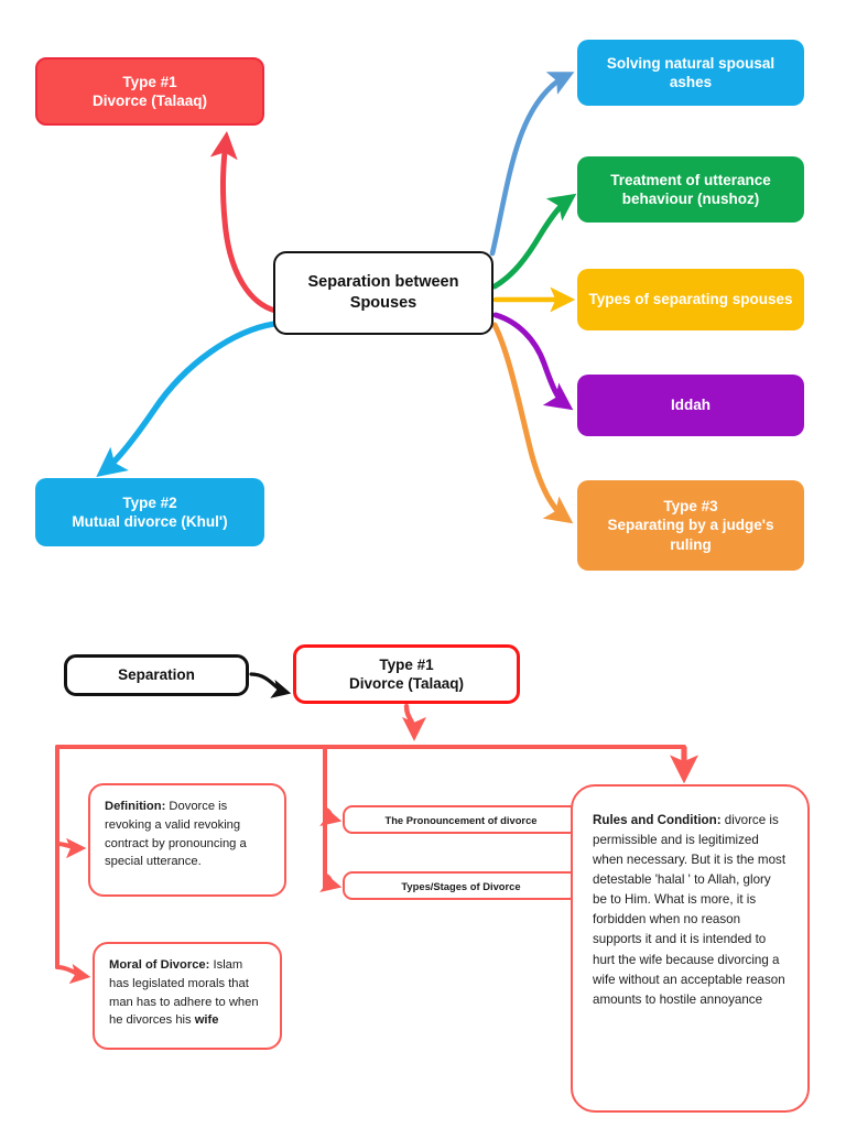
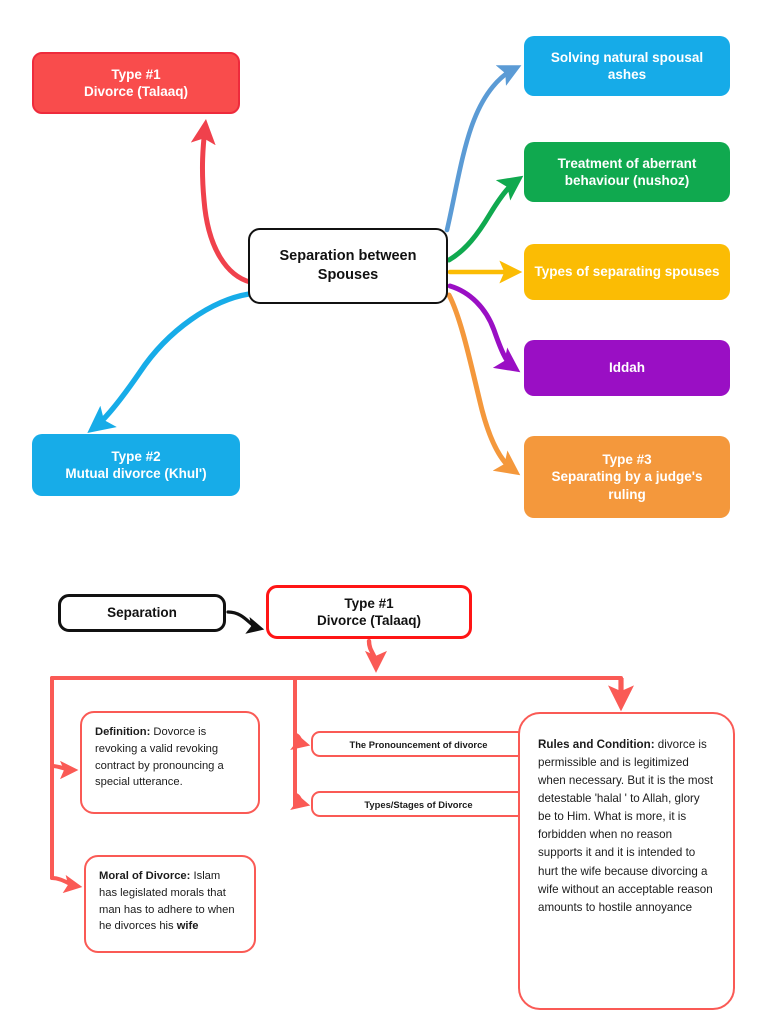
  Separation between Spouses
  Type #1
  Divorce (Talaaq)
  Type #2
  Mutual divorce (Khul')
  Solving natural spousal ashes
- Treatment of utterance behaviour (nushoz)
+ Treatment of aberrant behaviour (nushoz)
  Types of separating spouses
  Iddah
  Type #3
  Separating by a judge's ruling
  Separation
  Type #1
  Divorce (Talaaq)
  Definition: Dovorce is revoking a valid revoking contract by pronouncing a special utterance.
  Moral of Divorce: Islam has legislated morals that man has to adhere to when he divorces his wife
  The Pronouncement of divorce
  Types/Stages of Divorce
  Rules and Condition: divorce is permissible and is legitimized when necessary. But it is the most detestable 'halal ' to Allah, glory be to Him. What is more, it is forbidden when no reason supports it and it is intended to hurt the wife because divorcing a wife without an acceptable reason amounts to hostile annoyance
